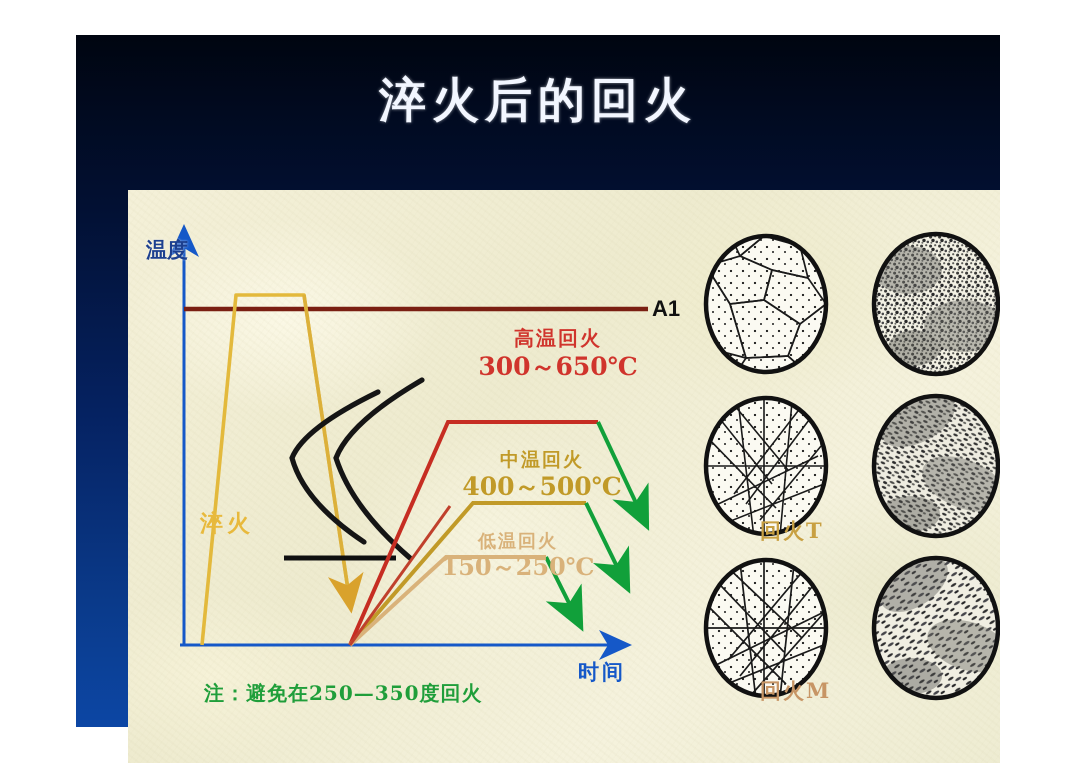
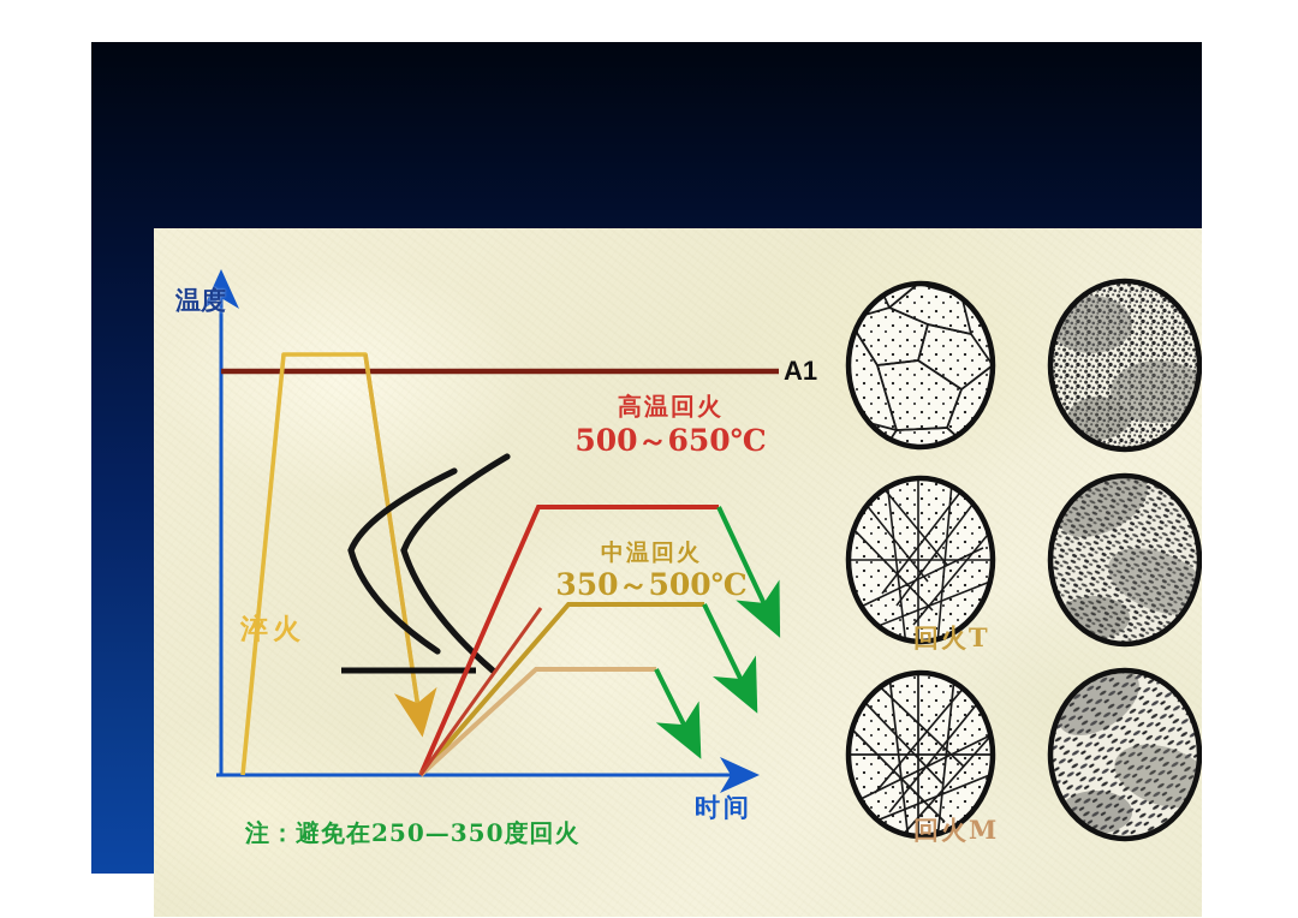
- 淬火后的回火
  温度
  时间
  淬火
  A1
  高温回火
- 300～650℃
+ 500～650℃
  中温回火
- 400～500℃
+ 350～500℃
- 低温回火
- 150～250℃
  注：避免在250—350度回火
  回火T
  回火M
